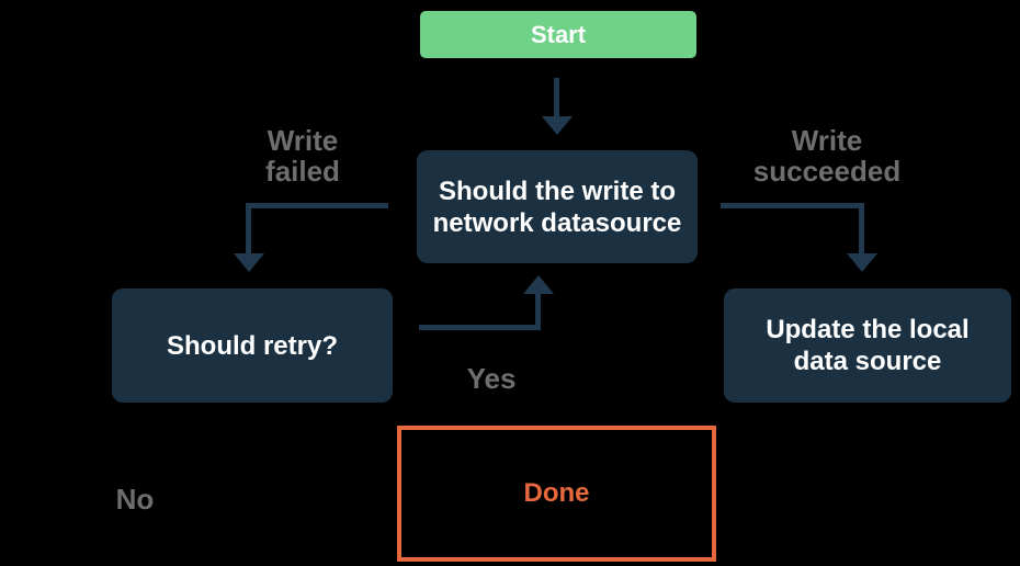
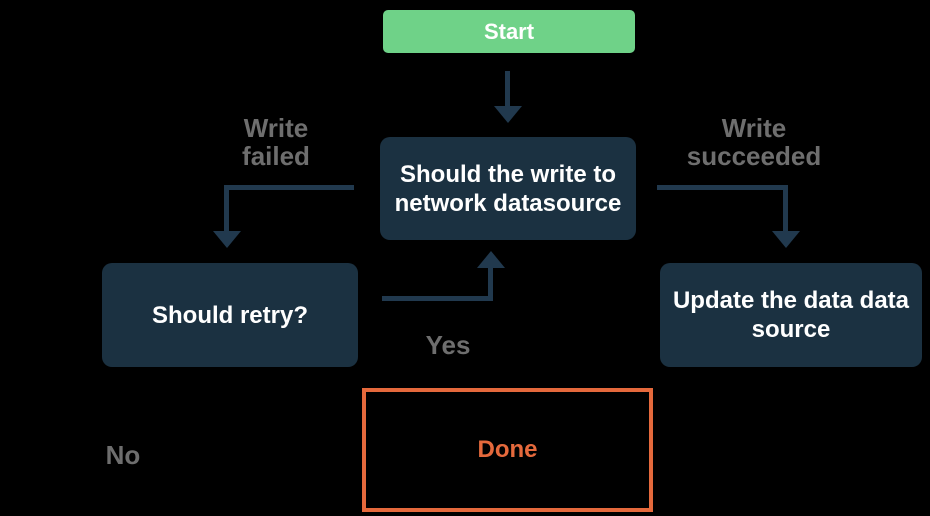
  Start
  Should the write to network datasource
  Should retry?
- Update the local data source
+ Update the data data source
  Done
  Write
  failed
  Write
  succeeded
  Yes
  No
